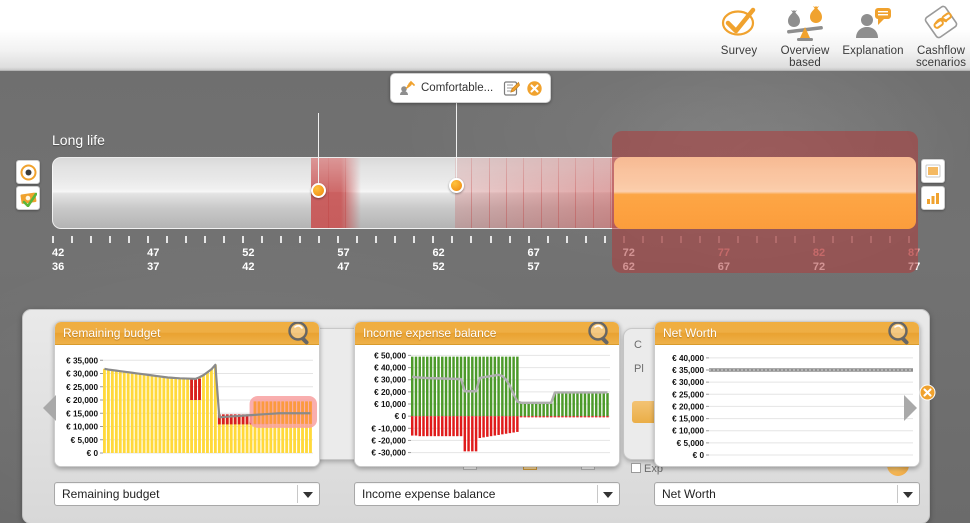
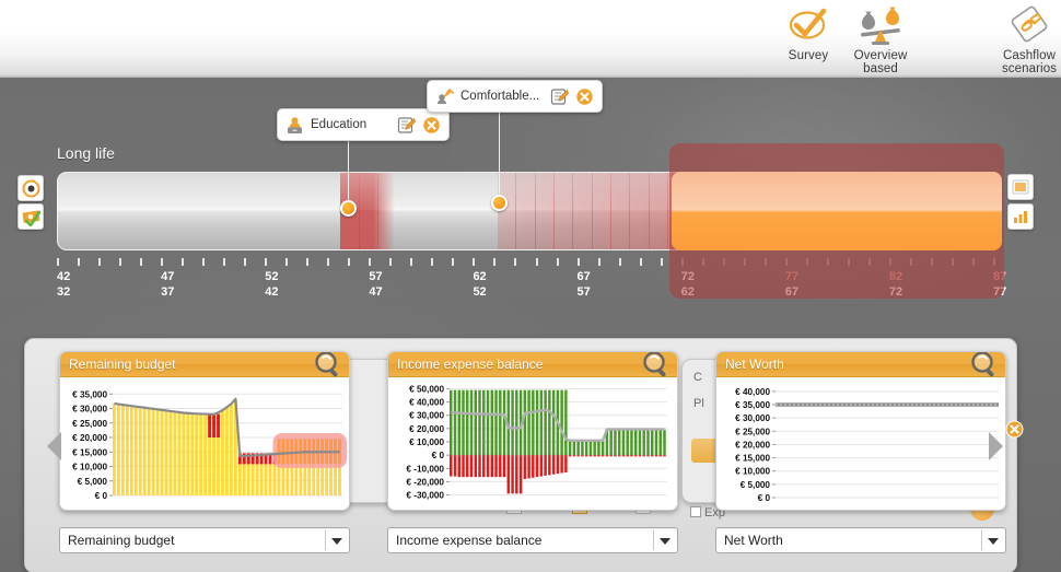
  Survey
  Overview
  based
- Explanation
  Cashflow
  scenarios
+ Education
  Comfortable...
  Long life
  42
  47
  52
  57
  62
  67
- 36
+ 32
  37
  42
  47
  52
  57
  C
  Pl
  Exp
  Remaining budget
  € 35,000
  € 30,000
  € 25,000
  € 20,000
  € 15,000
  € 10,000
  € 5,000
  € 0
  Income expense balance
  € 50,000
  € 40,000
  € 30,000
  € 20,000
  € 10,000
  € 0
  € -10,000
  € -20,000
  € -30,000
  Net Worth
  € 40,000
  € 35,000
  € 30,000
  € 25,000
  € 20,000
  € 15,000
  € 10,000
  € 5,000
  € 0
  Remaining budget
  Income expense balance
  Net Worth
